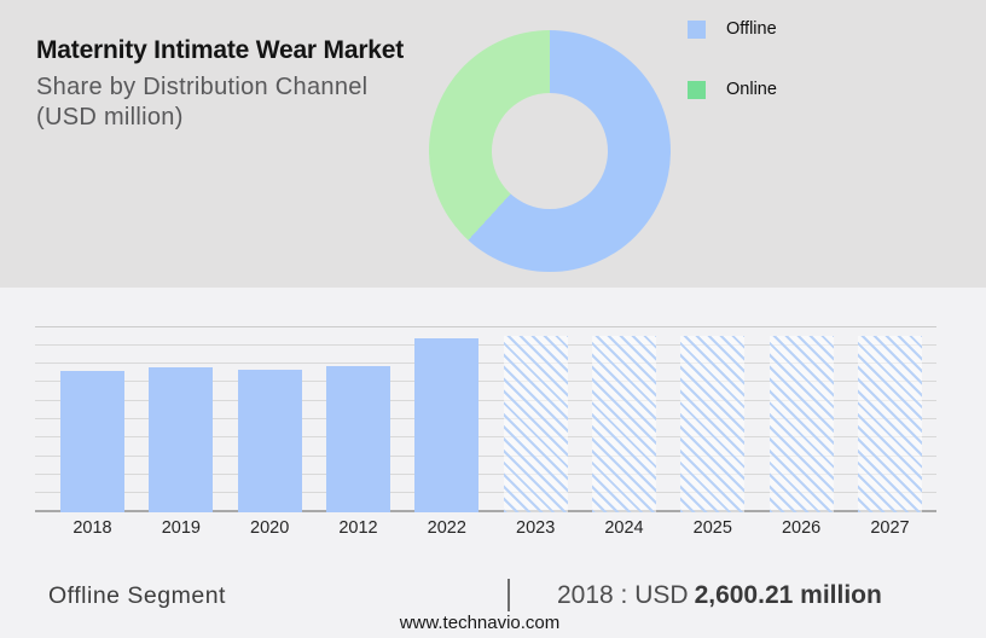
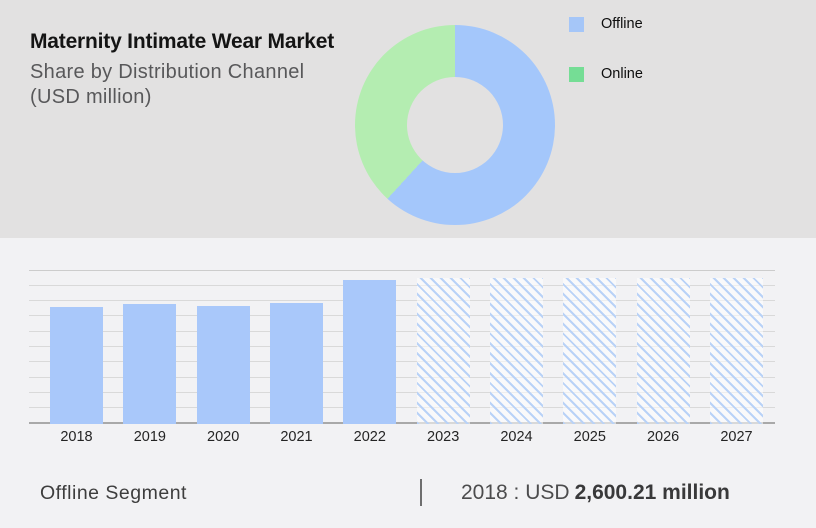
  Maternity Intimate Wear Market
  Share by Distribution Channel
  (USD million)
  Offline
  Online
  2018
  2019
  2020
- 2012
+ 2021
  2022
  2023
  2024
  2025
  2026
  2027
  Offline Segment
  2018 : USD 2,600.21 million
- www.technavio.com
